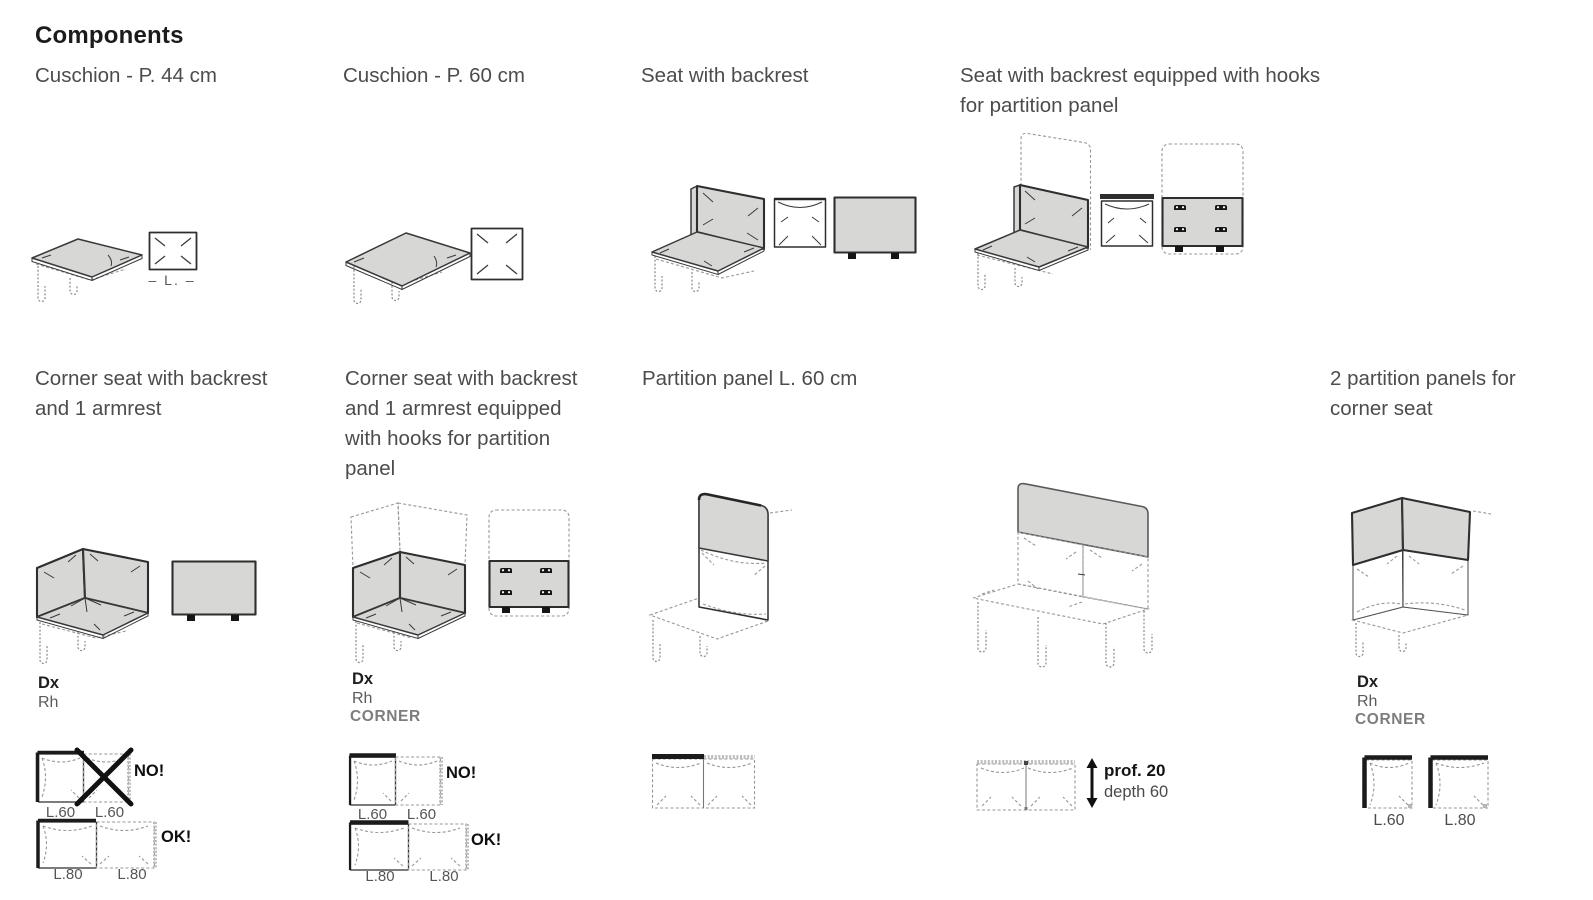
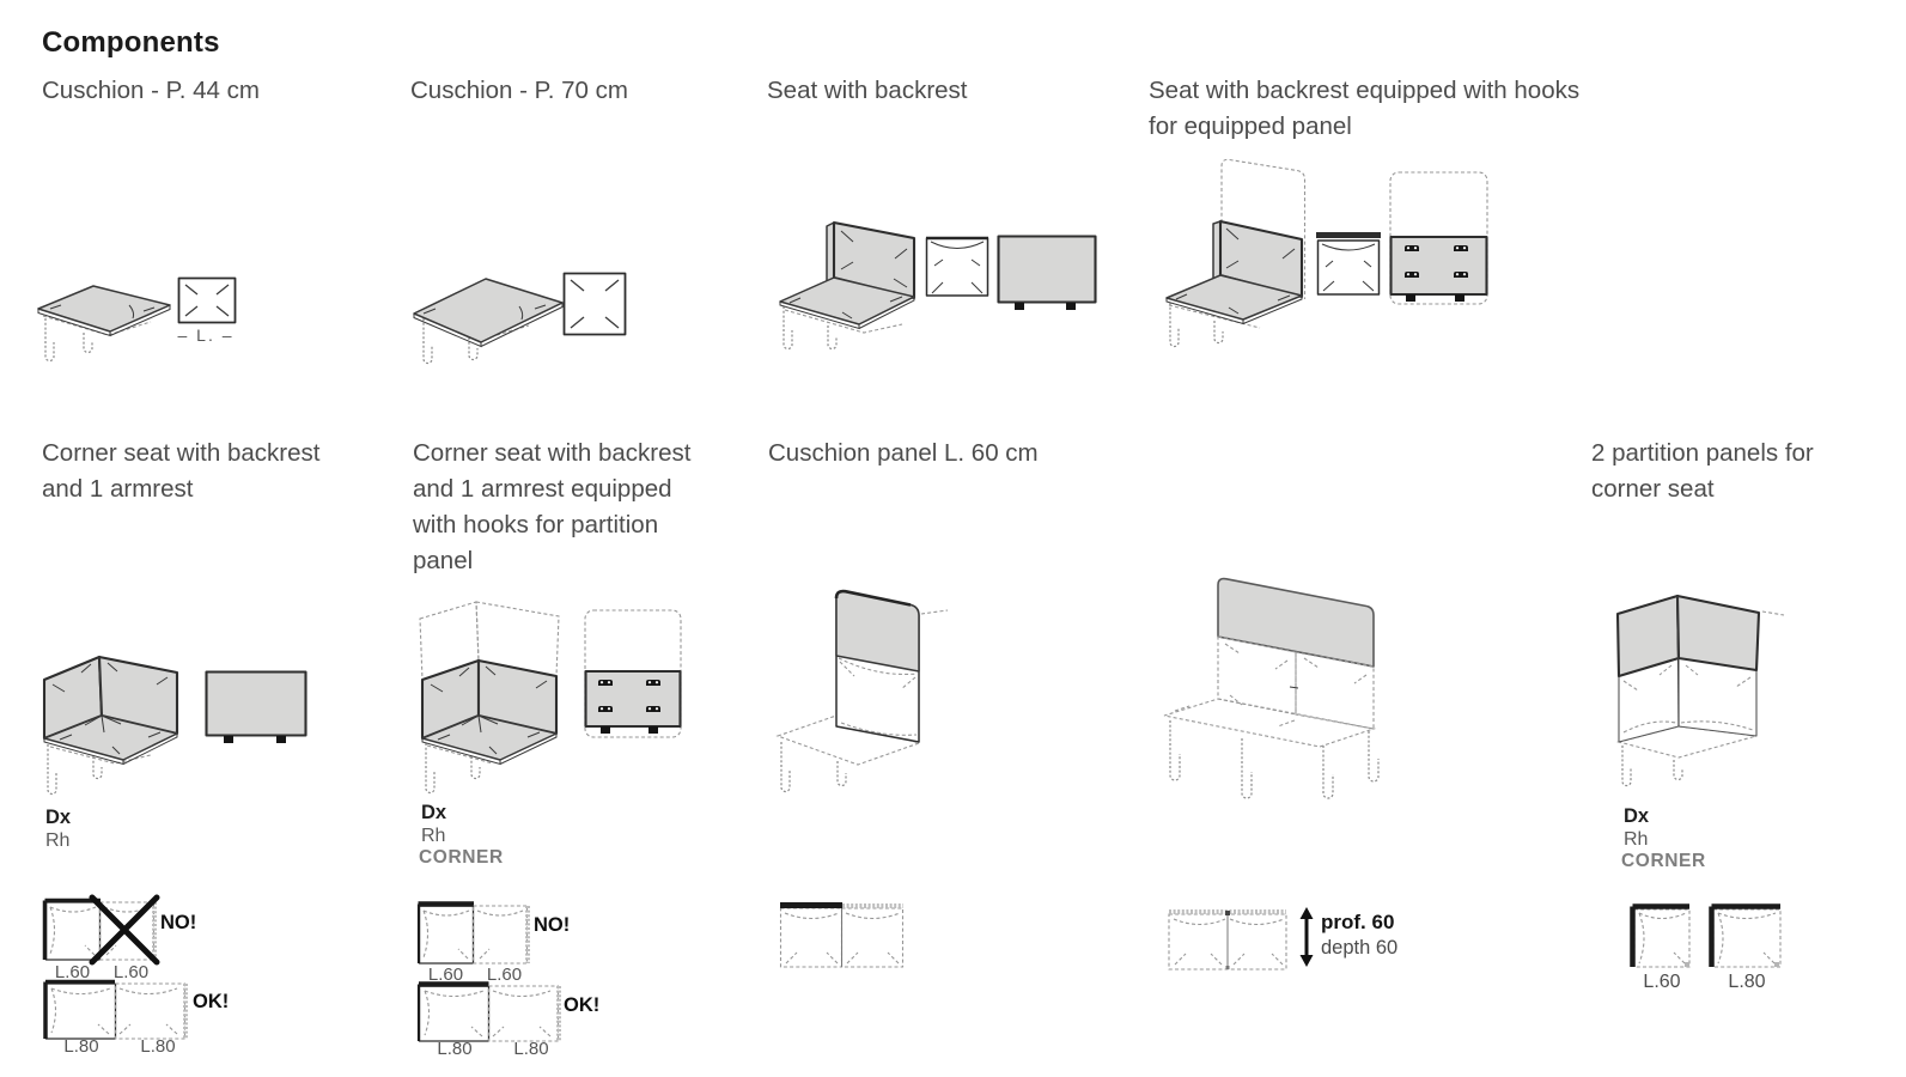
  Components
  Cuschion - P. 44 cm
- Cuschion - P. 60 cm
+ Cuschion - P. 70 cm
  Seat with backrest
- Seat with backrest equipped with hooks for partition panel
+ Seat with backrest equipped with hooks for equipped panel
  – L. –
  Corner seat with backrest and 1 armrest
  Corner seat with backrest and 1 armrest equipped with hooks for partition panel
- Partition panel L. 60 cm
+ Cuschion panel L. 60 cm
  2 partition panels for corner seat
  Dx
  Rh
  L.60
  L.60
  NO!
  L.80
  L.80
  OK!
  Dx
  Rh
  CORNER
  L.60
  L.60
  NO!
  L.80
  L.80
  OK!
- prof. 20
+ prof. 60
  depth 60
  Dx
  Rh
  CORNER
  L.60
  L.80
